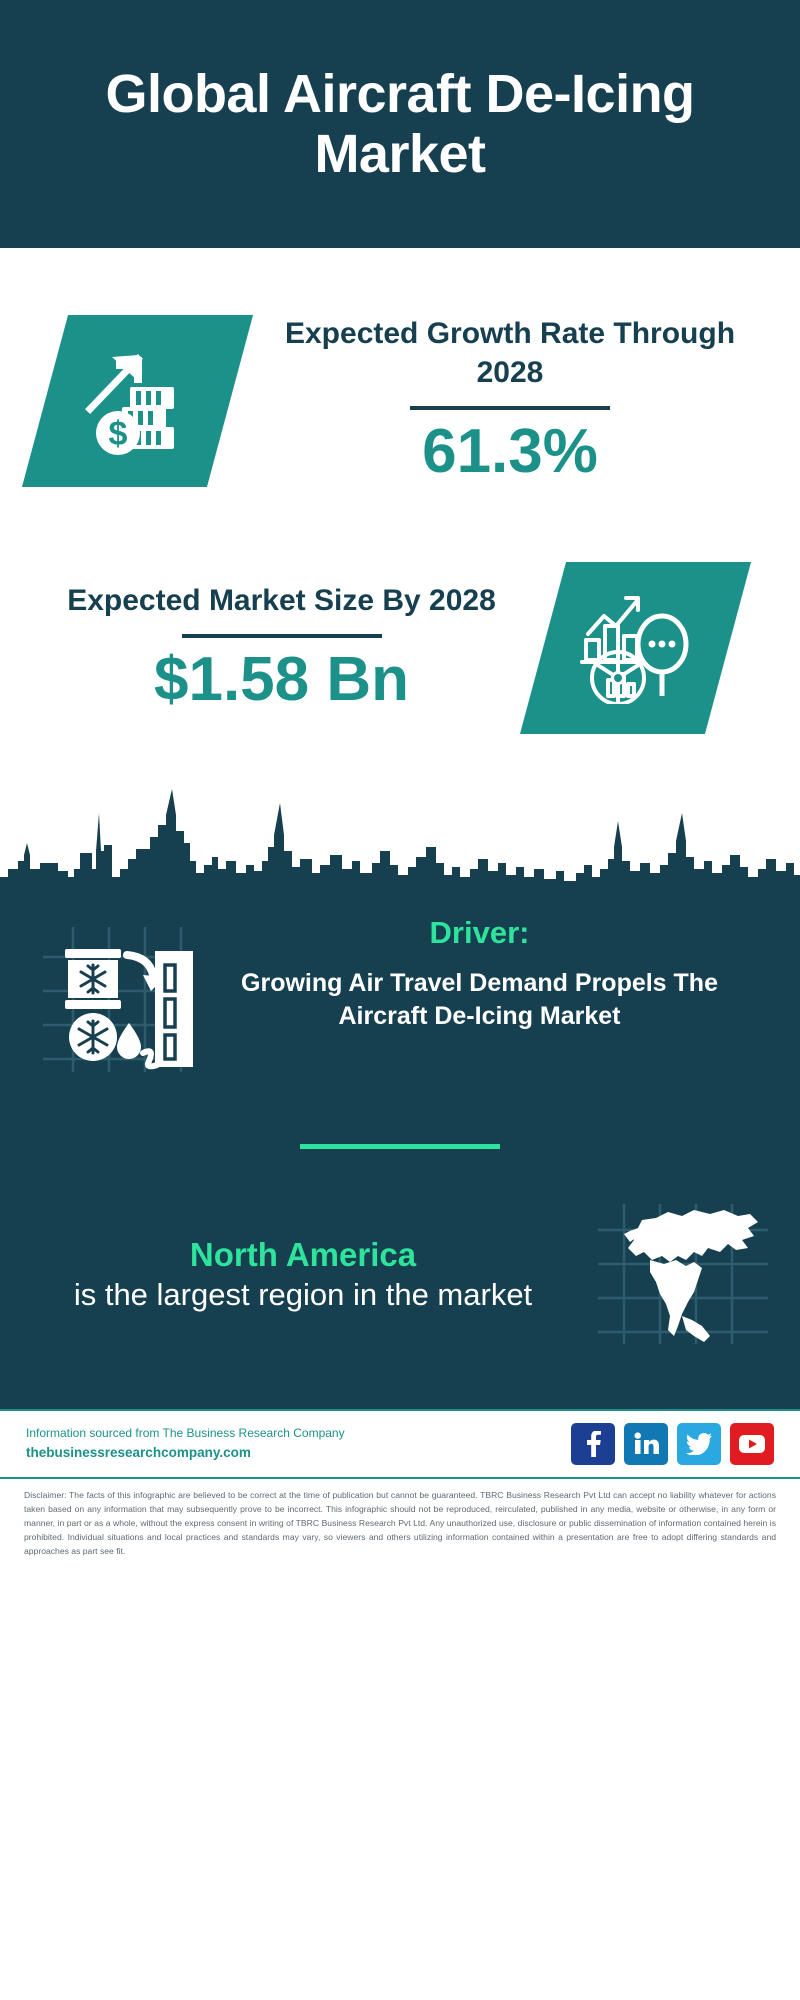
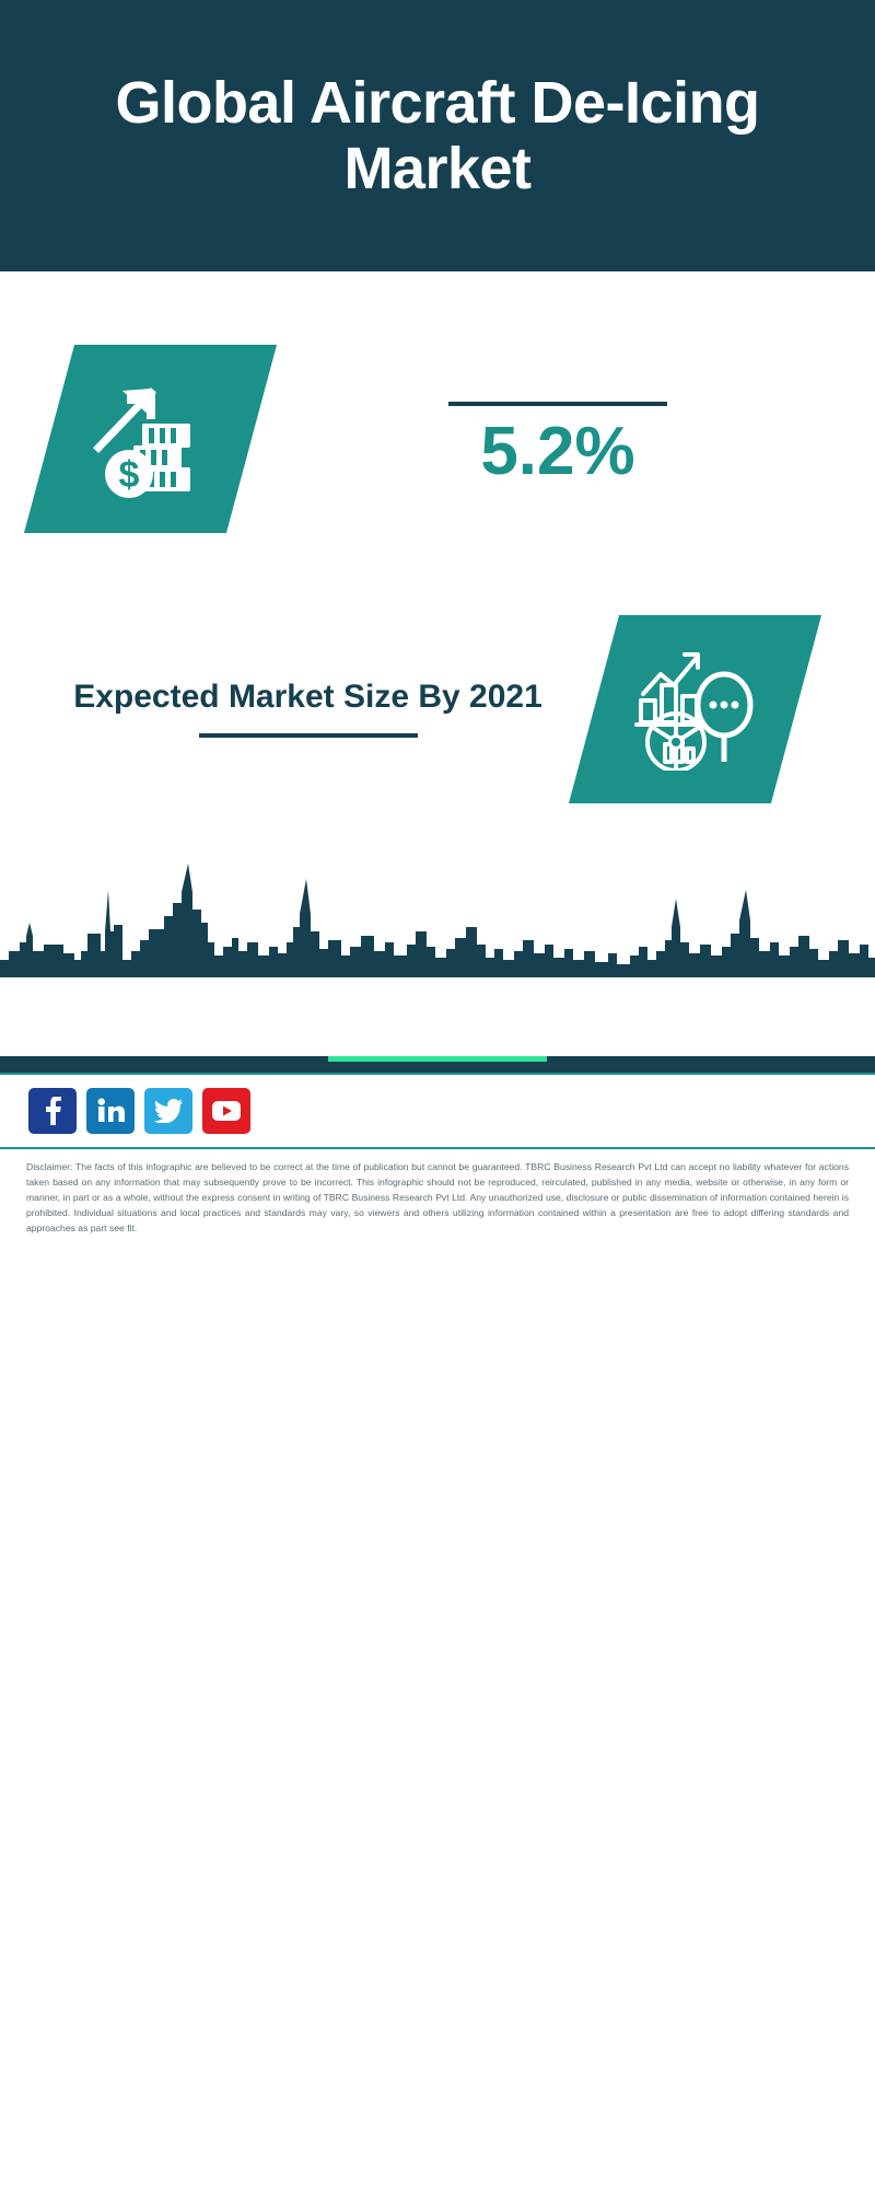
  Global Aircraft De-Icing Market
- Expected Growth Rate Through 2028
- 61.3%
+ 5.2%
- Expected Market Size By 2028
+ Expected Market Size By 2021
- $1.58 Bn
- Driver:
- Growing Air Travel Demand Propels The Aircraft De-Icing Market
- North America
- is the largest region in the market
- Information sourced from The Business Research Company
- thebusinessresearchcompany.com
  Disclaimer: The facts of this infographic are believed to be correct at the time of publication but cannot be guaranteed. TBRC Business Research Pvt Ltd can accept no liability whatever for actions taken based on any information that may subsequently prove to be incorrect. This infographic should not be reproduced, reirculated, published in any media, website or otherwise, in any form or manner, in part or as a whole, without the express consent in writing of TBRC Business Research Pvt Ltd. Any unauthorized use, disclosure or public dissemination of information contained herein is prohibited. Individual situations and local practices and standards may vary, so viewers and others utilizing information contained within a presentation are free to adopt differing standards and approaches as part see fit.
